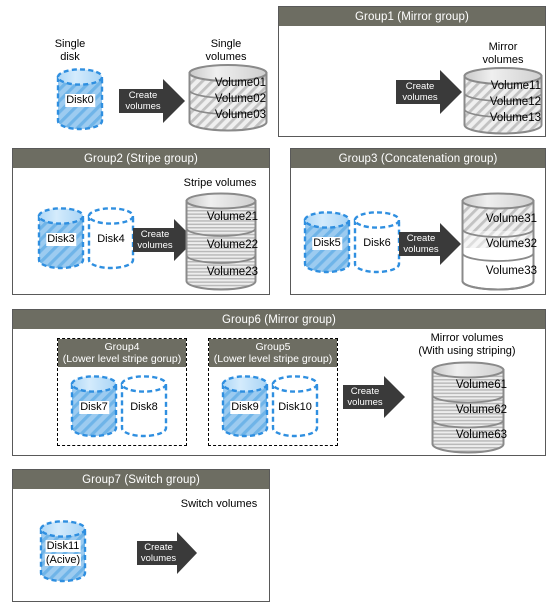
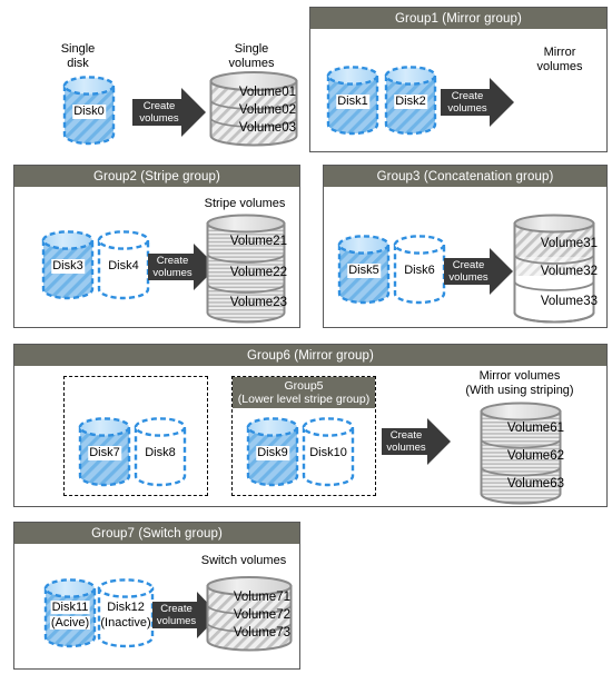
  Single
  disk
  Disk0
  Create
  volumes
  Single
  volumes
  Volume01
  Volume02
  Volume03
  Group1 (Mirror group)
+ Disk1
+ Disk2
  Create
  volumes
  Mirror
  volumes
- Volume11
- Volume12
- Volume13
  Group2 (Stripe group)
  Disk3
  Disk4
  Create
  volumes
  Stripe volumes
  Volume21
  Volume22
  Volume23
  Group3 (Concatenation group)
  Disk5
  Disk6
  Create
  volumes
  Volume31
  Volume32
  Volume33
  Group6 (Mirror group)
- Group4
- (Lower level stripe gorup)
  Disk7
  Disk8
  Group5
  (Lower level stripe group)
  Disk9
  Disk10
  Create
  volumes
  Mirror volumes
  (With using striping)
  Volume61
  Volume62
  Volume63
  Group7 (Switch group)
  Disk11
  (Acive)
+ Disk12
+ (Inactive)
  Create
  volumes
  Switch volumes
+ Volume71
+ Volume72
+ Volume73
